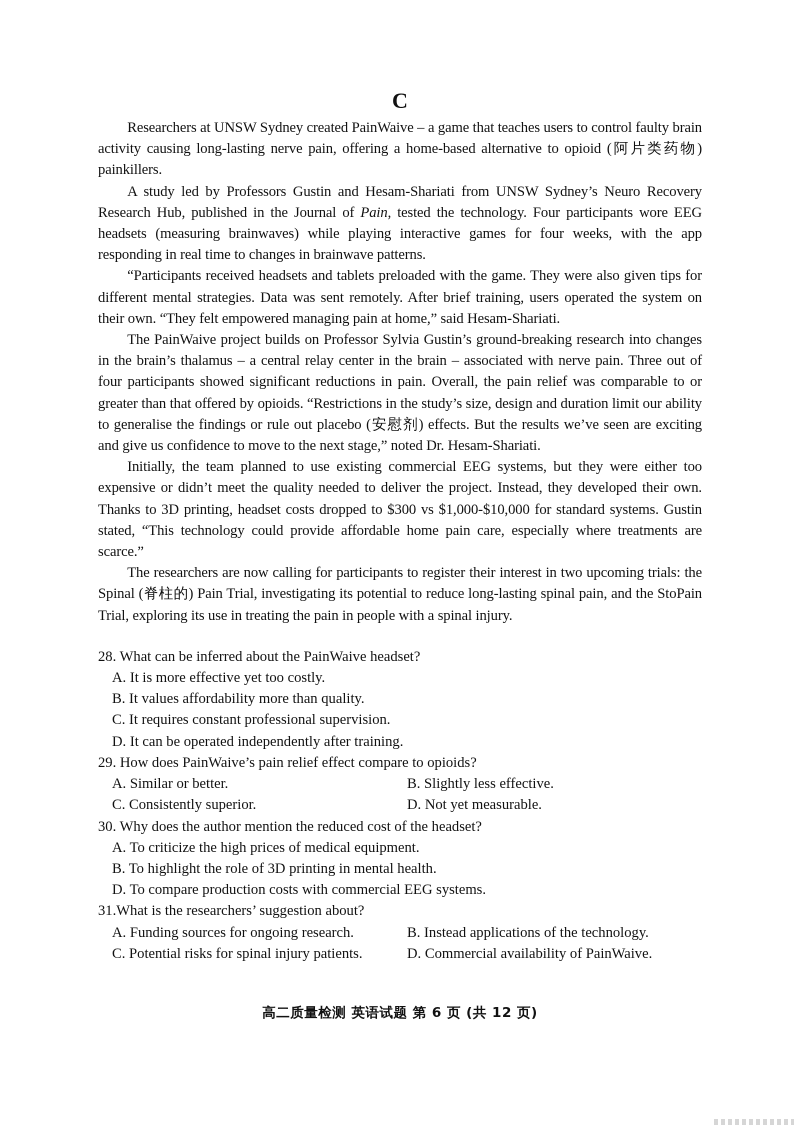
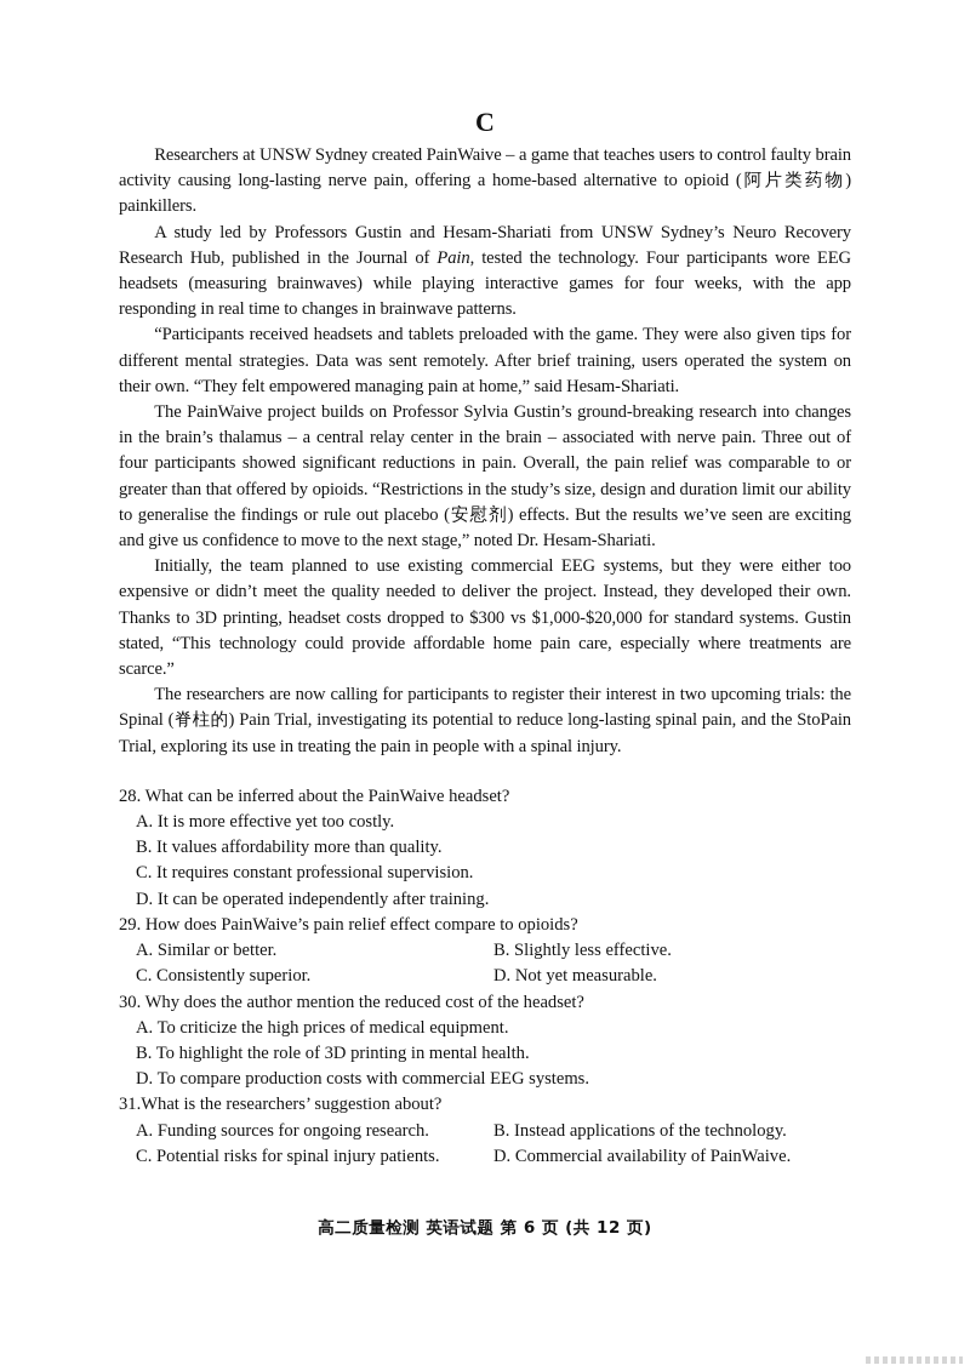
  C
  Researchers at UNSW Sydney created PainWaive – a game that teaches users to control faulty brain activity causing long-lasting nerve pain, offering a home-based alternative to opioid (阿片类药物) painkillers.
  A study led by Professors Gustin and Hesam-Shariati from UNSW Sydney’s Neuro Recovery Research Hub, published in the Journal of Pain, tested the technology. Four participants wore EEG headsets (measuring brainwaves) while playing interactive games for four weeks, with the app responding in real time to changes in brainwave patterns.
  “Participants received headsets and tablets preloaded with the game. They were also given tips for different mental strategies. Data was sent remotely. After brief training, users operated the system on their own. “They felt empowered managing pain at home,” said Hesam-Shariati.
  The PainWaive project builds on Professor Sylvia Gustin’s ground-breaking research into changes in the brain’s thalamus – a central relay center in the brain – associated with nerve pain. Three out of four participants showed significant reductions in pain. Overall, the pain relief was comparable to or greater than that offered by opioids. “Restrictions in the study’s size, design and duration limit our ability to generalise the findings or rule out placebo (安慰剂) effects. But the results we’ve seen are exciting and give us confidence to move to the next stage,” noted Dr. Hesam-Shariati.
- Initially, the team planned to use existing commercial EEG systems, but they were either too expensive or didn’t meet the quality needed to deliver the project. Instead, they developed their own. Thanks to 3D printing, headset costs dropped to $300 vs $1,000-$10,000 for standard systems. Gustin stated, “This technology could provide affordable home pain care, especially where treatments are scarce.”
+ Initially, the team planned to use existing commercial EEG systems, but they were either too expensive or didn’t meet the quality needed to deliver the project. Instead, they developed their own. Thanks to 3D printing, headset costs dropped to $300 vs $1,000-$20,000 for standard systems. Gustin stated, “This technology could provide affordable home pain care, especially where treatments are scarce.”
  The researchers are now calling for participants to register their interest in two upcoming trials: the Spinal (脊柱的) Pain Trial, investigating its potential to reduce long-lasting spinal pain, and the StoPain Trial, exploring its use in treating the pain in people with a spinal injury.
  28. What can be inferred about the PainWaive headset?
  A. It is more effective yet too costly.
  B. It values affordability more than quality.
  C. It requires constant professional supervision.
  D. It can be operated independently after training.
  29. How does PainWaive’s pain relief effect compare to opioids?
  A. Similar or better.
  B. Slightly less effective.
  C. Consistently superior.
  D. Not yet measurable.
  30. Why does the author mention the reduced cost of the headset?
  A. To criticize the high prices of medical equipment.
  B. To highlight the role of 3D printing in mental health.
  D. To compare production costs with commercial EEG systems.
  31.What is the researchers’ suggestion about?
  A. Funding sources for ongoing research.
  B. Instead applications of the technology.
  C. Potential risks for spinal injury patients.
  D. Commercial availability of PainWaive.
  高二质量检测 英语试题 第 6 页 (共 12 页)
